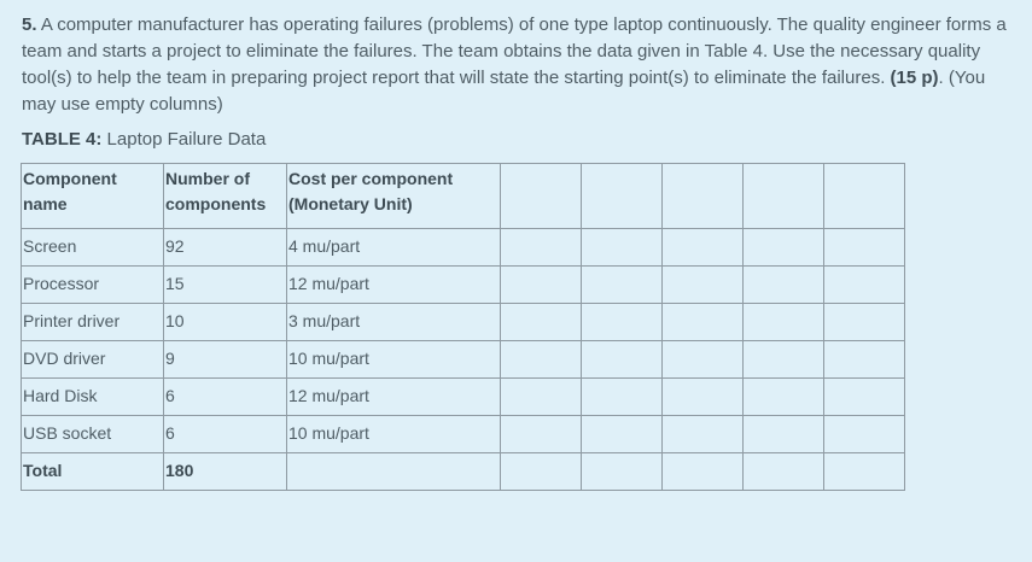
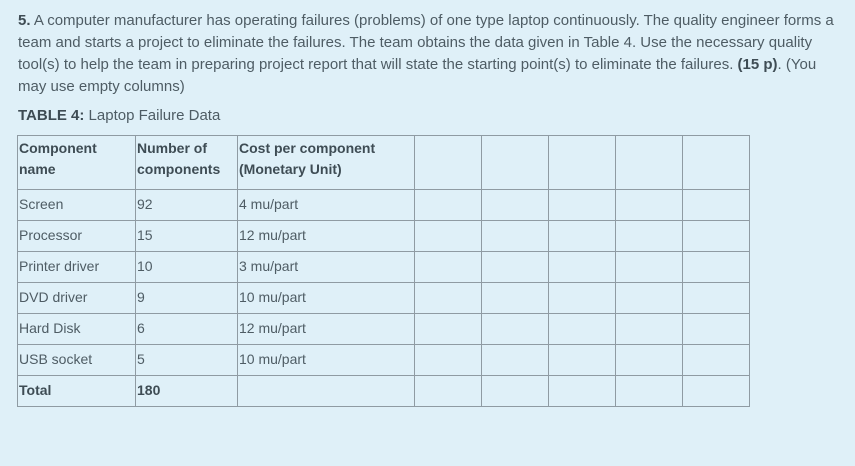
  5. A computer manufacturer has operating failures (problems) of one type laptop continuously. The quality engineer forms a team and starts a project to eliminate the failures. The team obtains the data given in Table 4. Use the necessary quality tool(s) to help the team in preparing project report that will state the starting point(s) to eliminate the failures. (15 p). (You may use empty columns)
  TABLE 4: Laptop Failure Data
  Componentname	Number ofcomponents	Cost per component(Monetary Unit)
  Screen	92	4 mu/part
  Processor	15	12 mu/part
  Printer driver	10	3 mu/part
  DVD driver	9	10 mu/part
  Hard Disk	6	12 mu/part
- USB socket	6	10 mu/part
+ USB socket	5	10 mu/part
  Total	180
